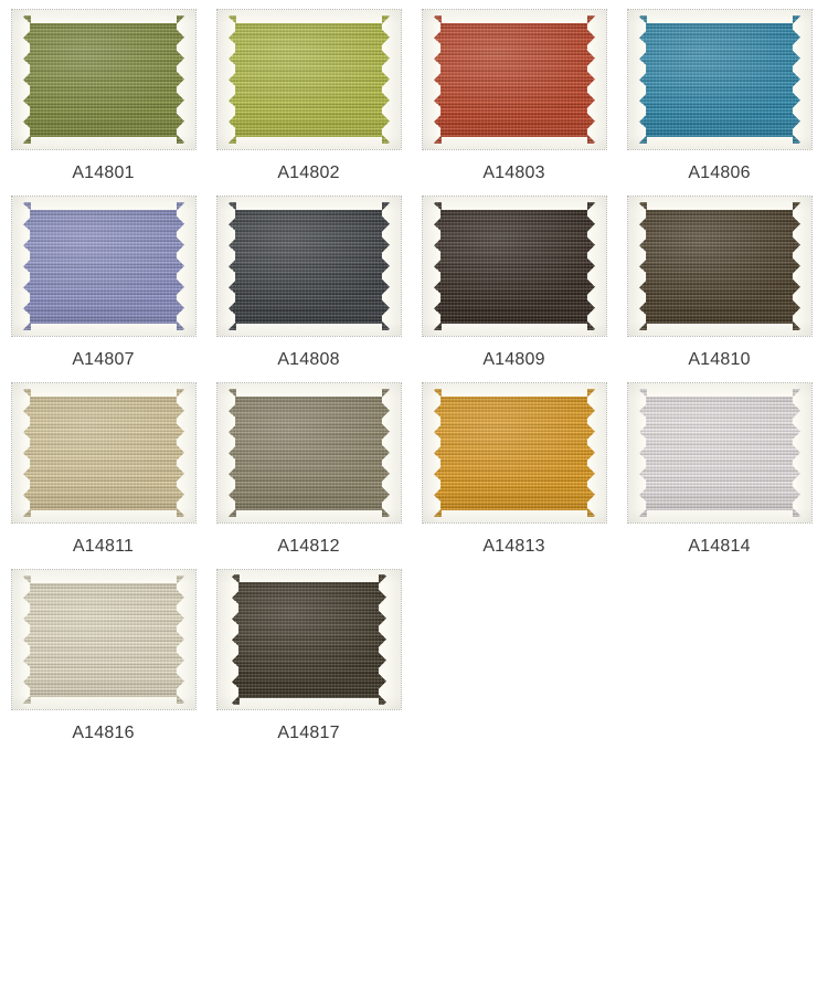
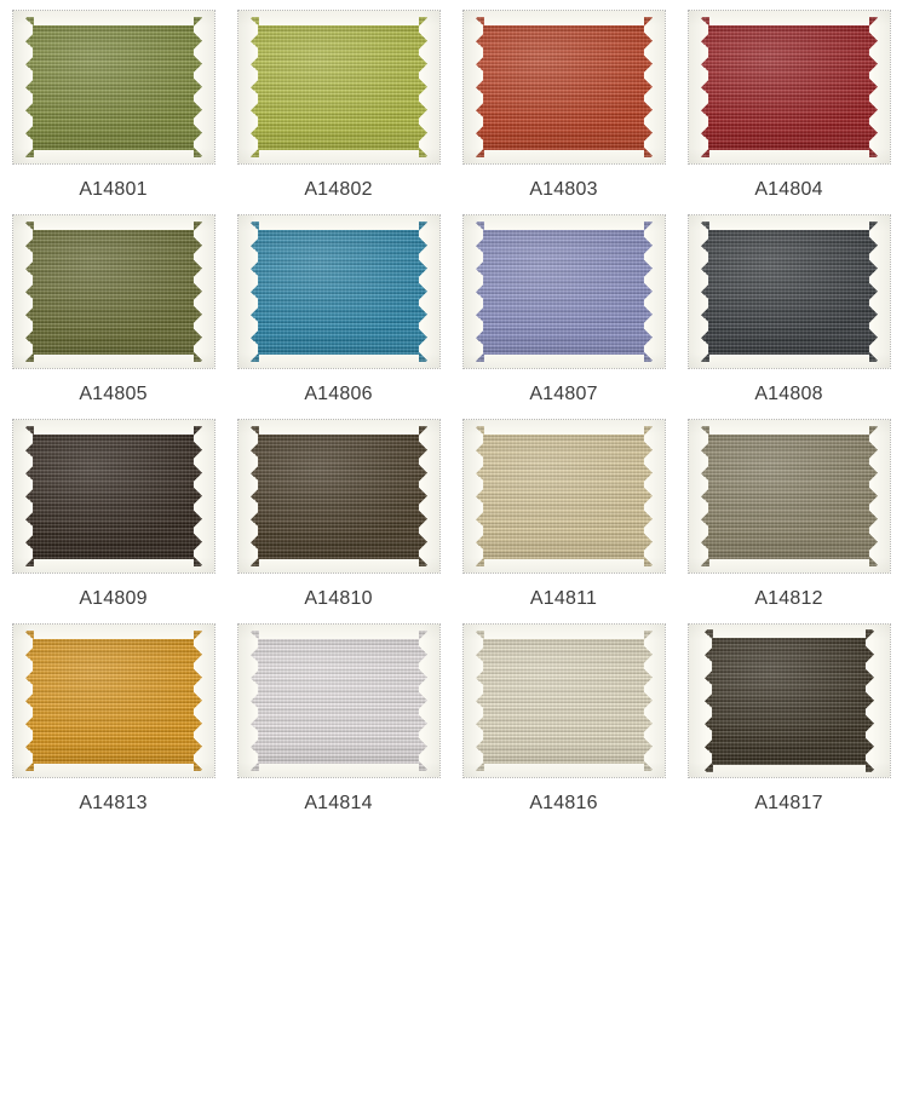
  A14801
  A14802
  A14803
+ A14804
+ A14805
  A14806
  A14807
  A14808
  A14809
  A14810
  A14811
  A14812
  A14813
  A14814
  A14816
  A14817
